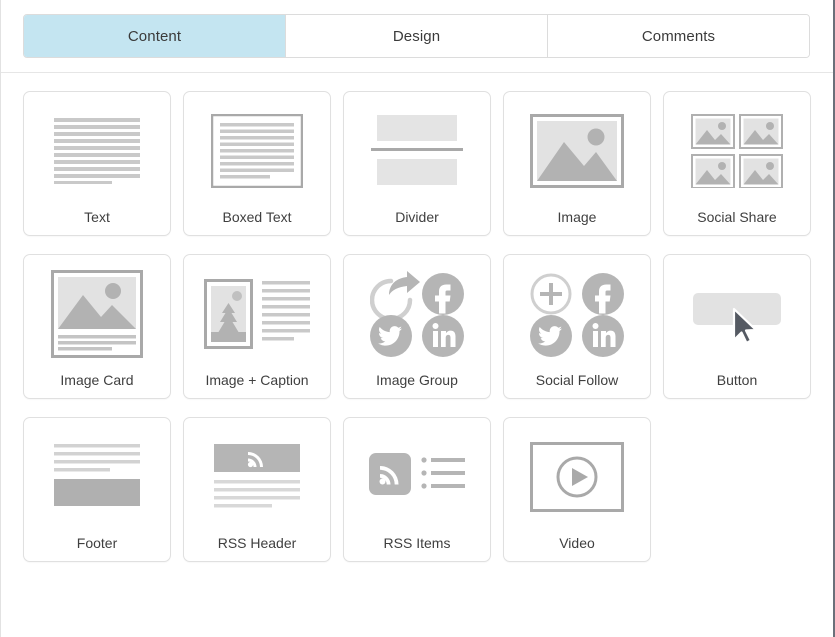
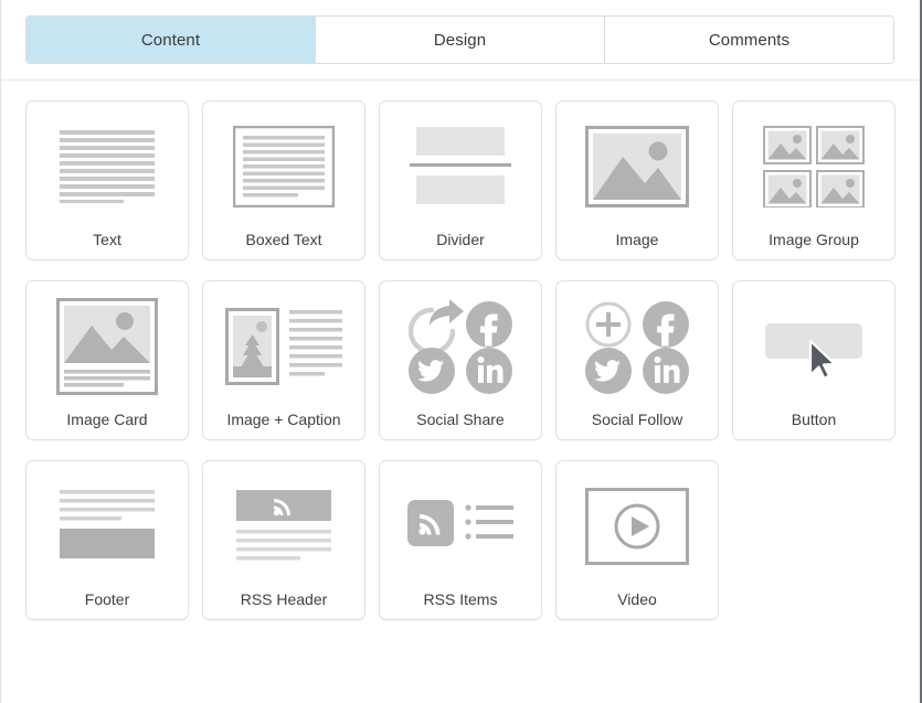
  Content
  Design
  Comments
  Text
  Boxed Text
  Divider
  Image
- Social Share
+ Image Group
  Image Card
  Image + Caption
- Image Group
+ Social Share
  Social Follow
  Button
  Footer
  RSS Header
  RSS Items
  Video
